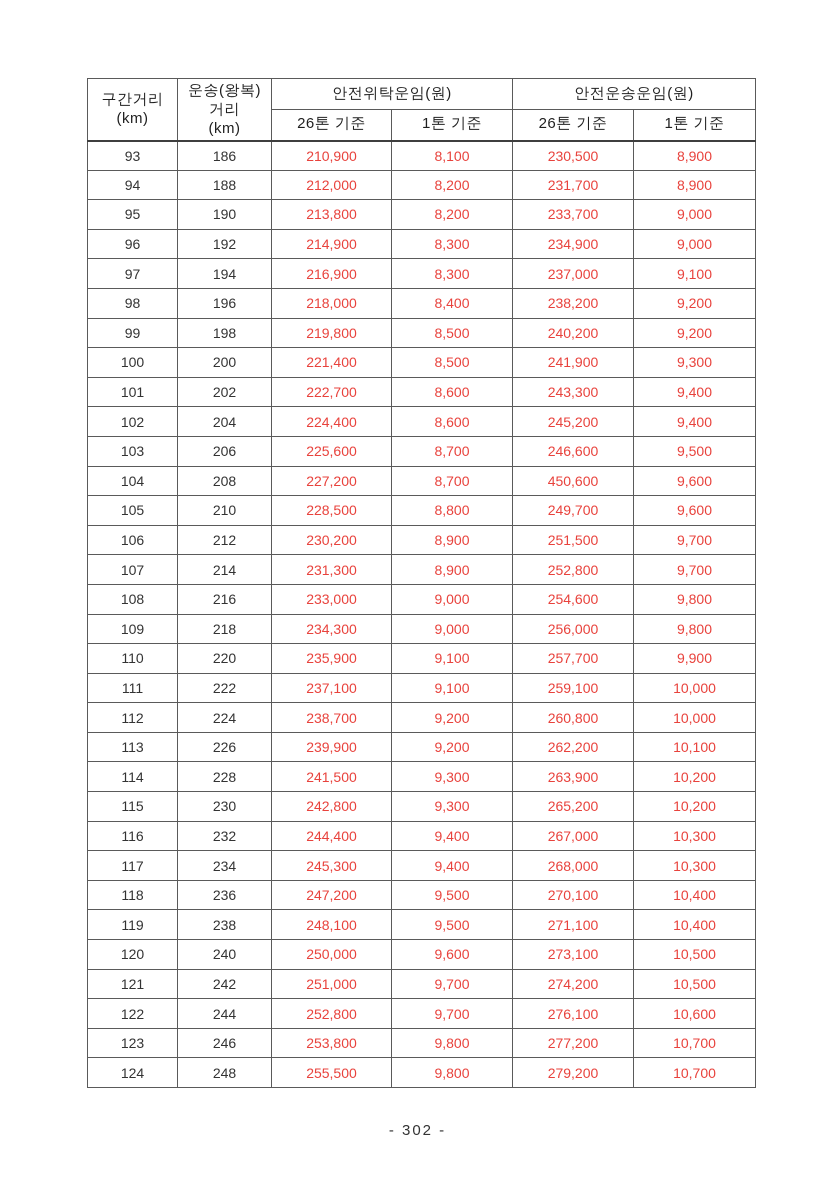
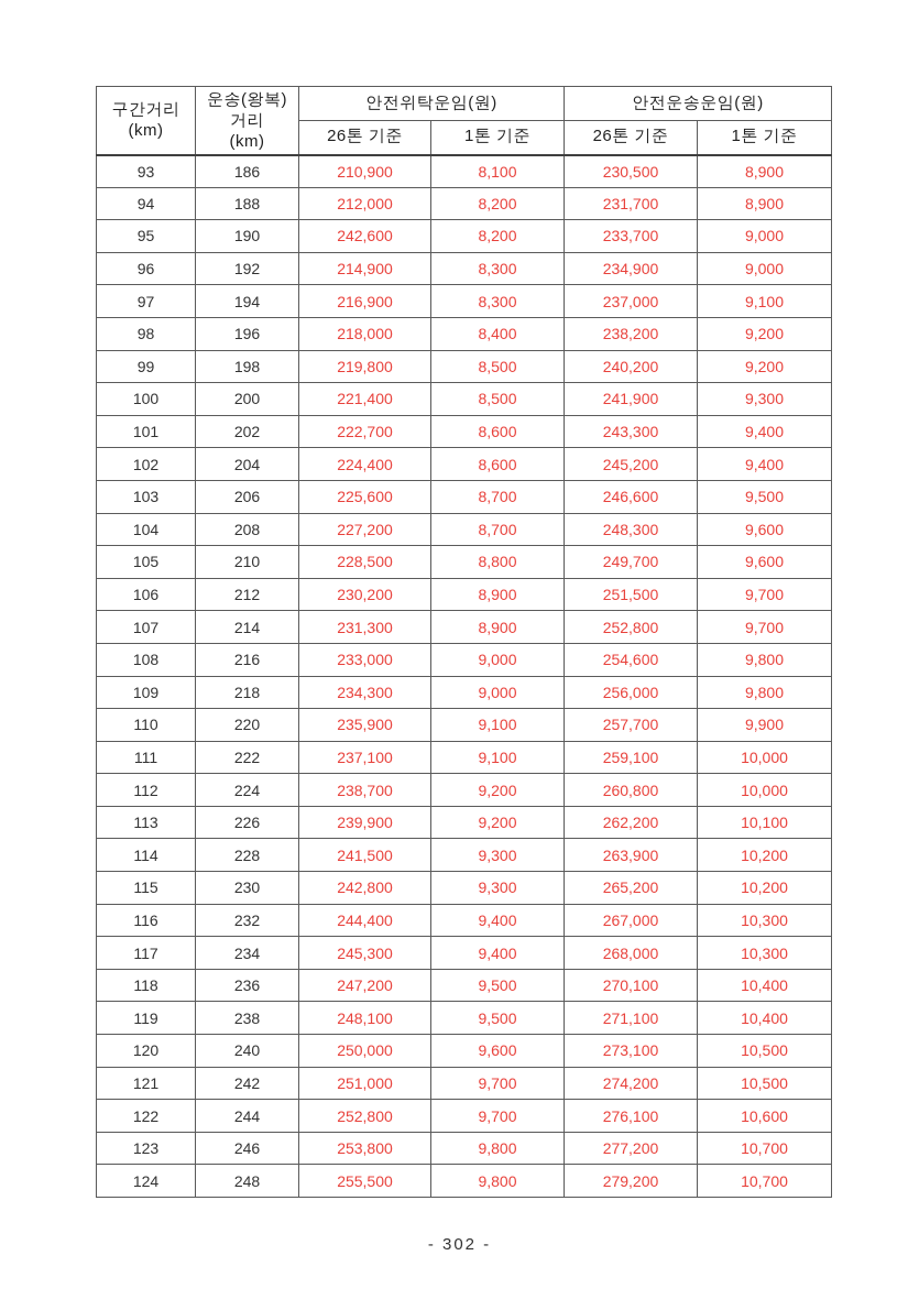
  구간거리 (km)	운송(왕복) 거리 (km)	안전위탁운임(원)	안전운송운임(원)
  26톤 기준	1톤 기준	26톤 기준	1톤 기준
  93	186	210,900	8,100	230,500	8,900
  94	188	212,000	8,200	231,700	8,900
- 95	190	213,800	8,200	233,700	9,000
+ 95	190	242,600	8,200	233,700	9,000
  96	192	214,900	8,300	234,900	9,000
  97	194	216,900	8,300	237,000	9,100
  98	196	218,000	8,400	238,200	9,200
  99	198	219,800	8,500	240,200	9,200
  100	200	221,400	8,500	241,900	9,300
  101	202	222,700	8,600	243,300	9,400
  102	204	224,400	8,600	245,200	9,400
  103	206	225,600	8,700	246,600	9,500
- 104	208	227,200	8,700	450,600	9,600
+ 104	208	227,200	8,700	248,300	9,600
  105	210	228,500	8,800	249,700	9,600
  106	212	230,200	8,900	251,500	9,700
  107	214	231,300	8,900	252,800	9,700
  108	216	233,000	9,000	254,600	9,800
  109	218	234,300	9,000	256,000	9,800
  110	220	235,900	9,100	257,700	9,900
  111	222	237,100	9,100	259,100	10,000
  112	224	238,700	9,200	260,800	10,000
  113	226	239,900	9,200	262,200	10,100
  114	228	241,500	9,300	263,900	10,200
  115	230	242,800	9,300	265,200	10,200
  116	232	244,400	9,400	267,000	10,300
  117	234	245,300	9,400	268,000	10,300
  118	236	247,200	9,500	270,100	10,400
  119	238	248,100	9,500	271,100	10,400
  120	240	250,000	9,600	273,100	10,500
  121	242	251,000	9,700	274,200	10,500
  122	244	252,800	9,700	276,100	10,600
  123	246	253,800	9,800	277,200	10,700
  124	248	255,500	9,800	279,200	10,700
  - 302 -
